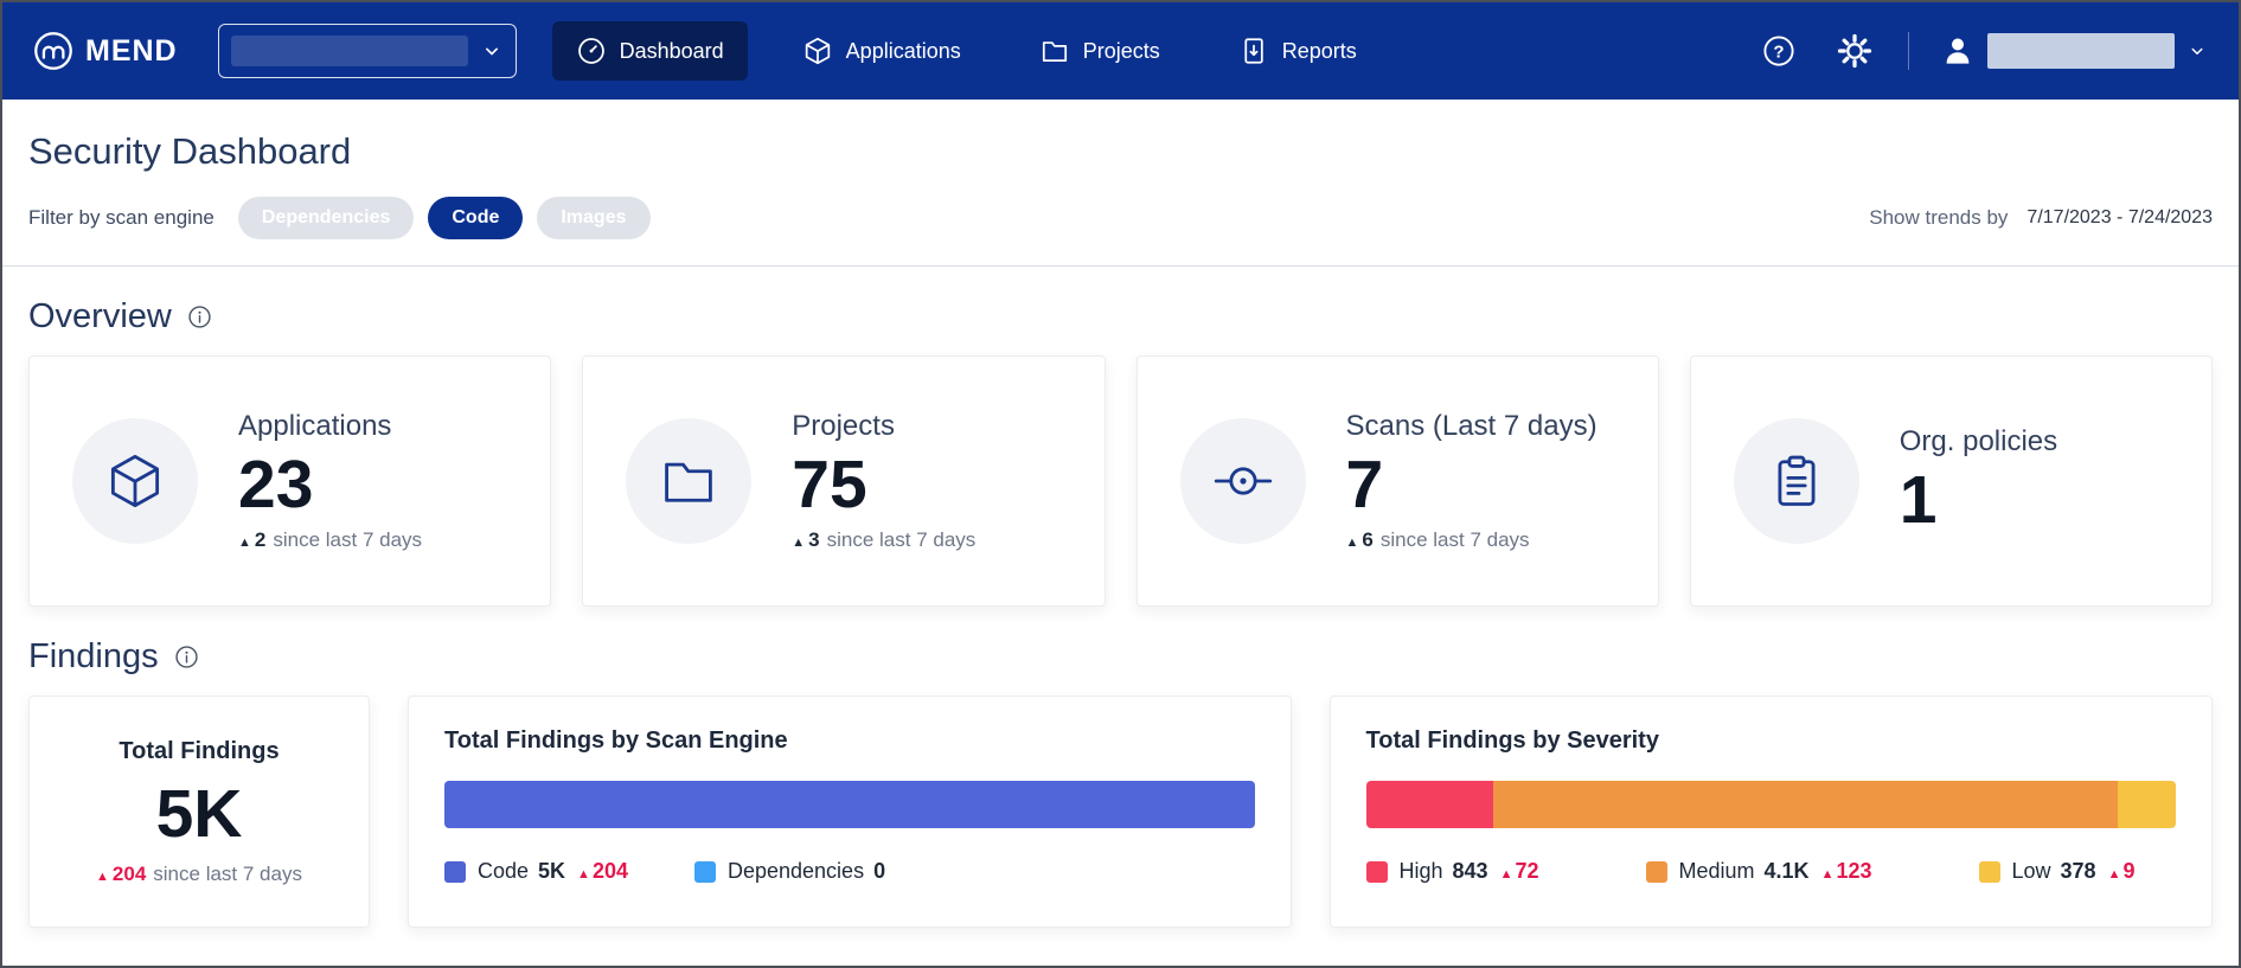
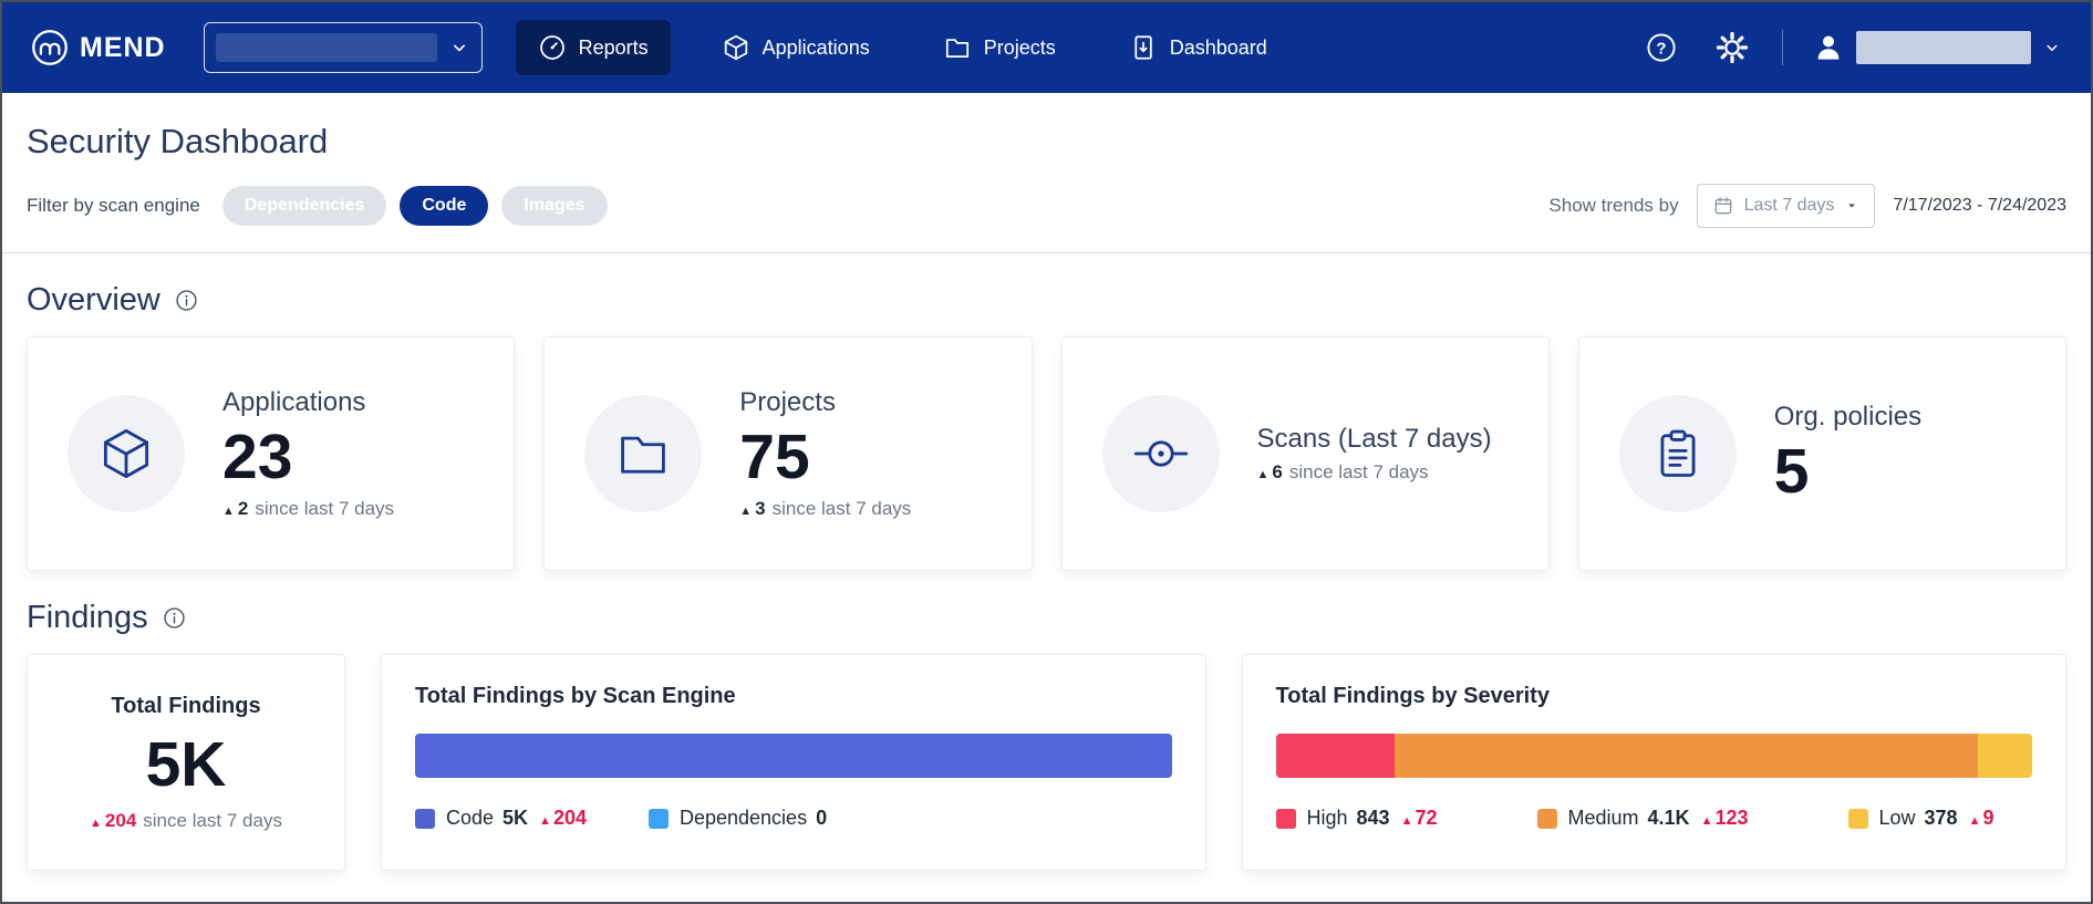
  MEND
- Dashboard
+ Reports
  Applications
  Projects
- Reports
+ Dashboard
  ?
  Security Dashboard
  Filter by scan engine
  Dependencies
  Code
  Images
  Show trends by
+ Last 7 days
  7/17/2023 - 7/24/2023
  Overview
  Applications
  23
  ▲
  2
  since last 7 days
  Projects
  75
  ▲
  3
  since last 7 days
  Scans (Last 7 days)
- 7
  ▲
  6
  since last 7 days
  Org. policies
- 1
+ 5
  Findings
  Total Findings
  5K
  ▲
  204
  since last 7 days
  Total Findings by Scan Engine
  Code
  5K
  ▲
  204
  Dependencies
  0
  Total Findings by Severity
  High
  843
  ▲
  72
  Medium
  4.1K
  ▲
  123
  Low
  378
  ▲
  9
